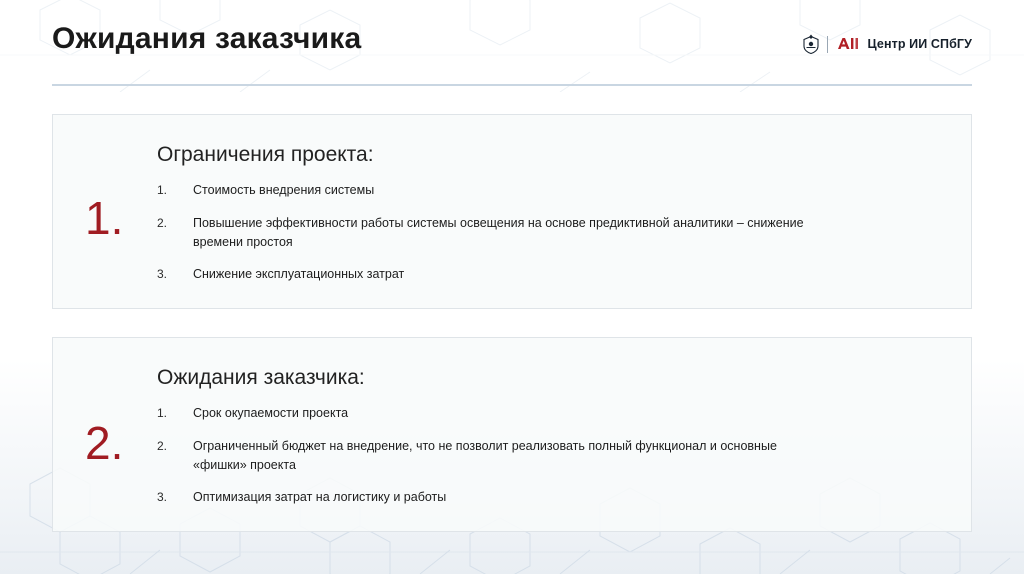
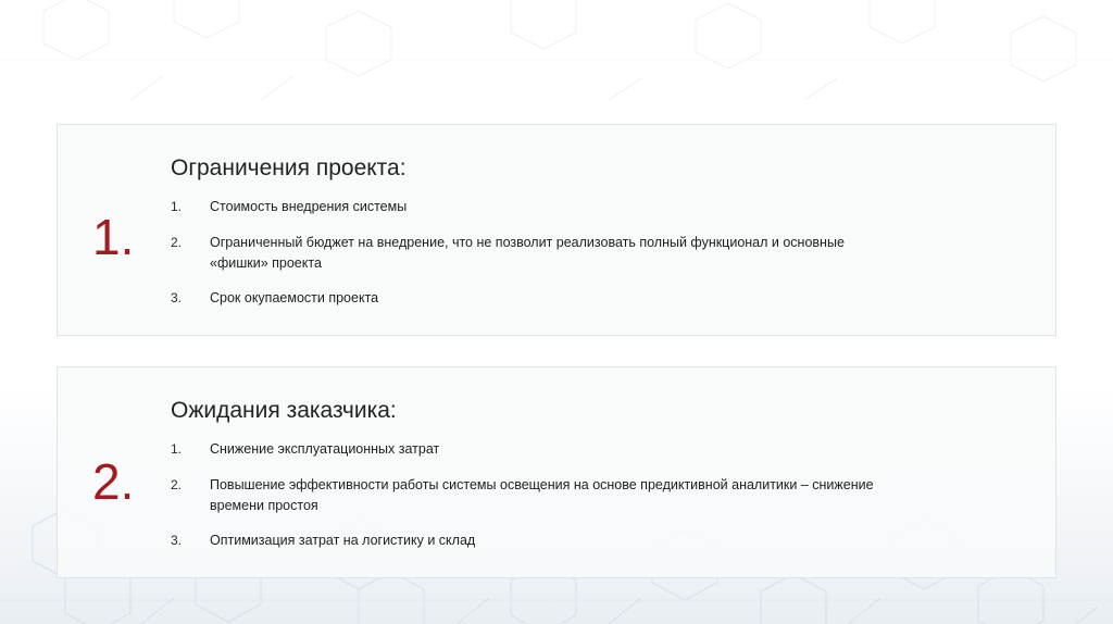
- Ожидания заказчика
- Центр ИИ СПбГУ
  1.
  Ограничения проекта:
  1.
  Стоимость внедрения системы
  2.
- Повышение эффективности работы системы освещения на основе предиктивной аналитики – снижение времени простоя
+ Ограниченный бюджет на внедрение, что не позволит реализовать полный функционал и основные «фишки» проекта
  3.
- Снижение эксплуатационных затрат
+ Срок окупаемости проекта
  2.
  Ожидания заказчика:
  1.
- Срок окупаемости проекта
+ Снижение эксплуатационных затрат
  2.
- Ограниченный бюджет на внедрение, что не позволит реализовать полный функционал и основные «фишки» проекта
+ Повышение эффективности работы системы освещения на основе предиктивной аналитики – снижение времени простоя
  3.
- Оптимизация затрат на логистику и работы
+ Оптимизация затрат на логистику и склад
